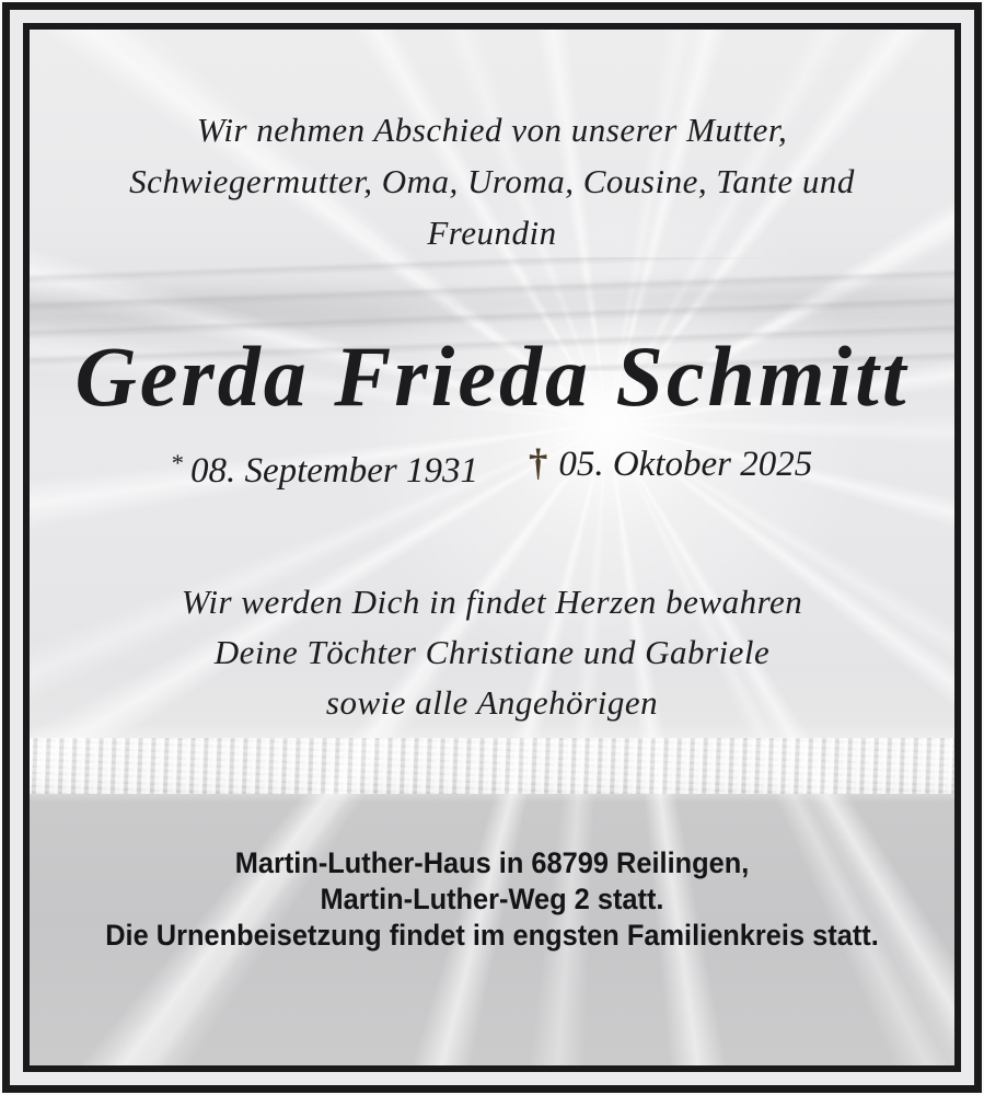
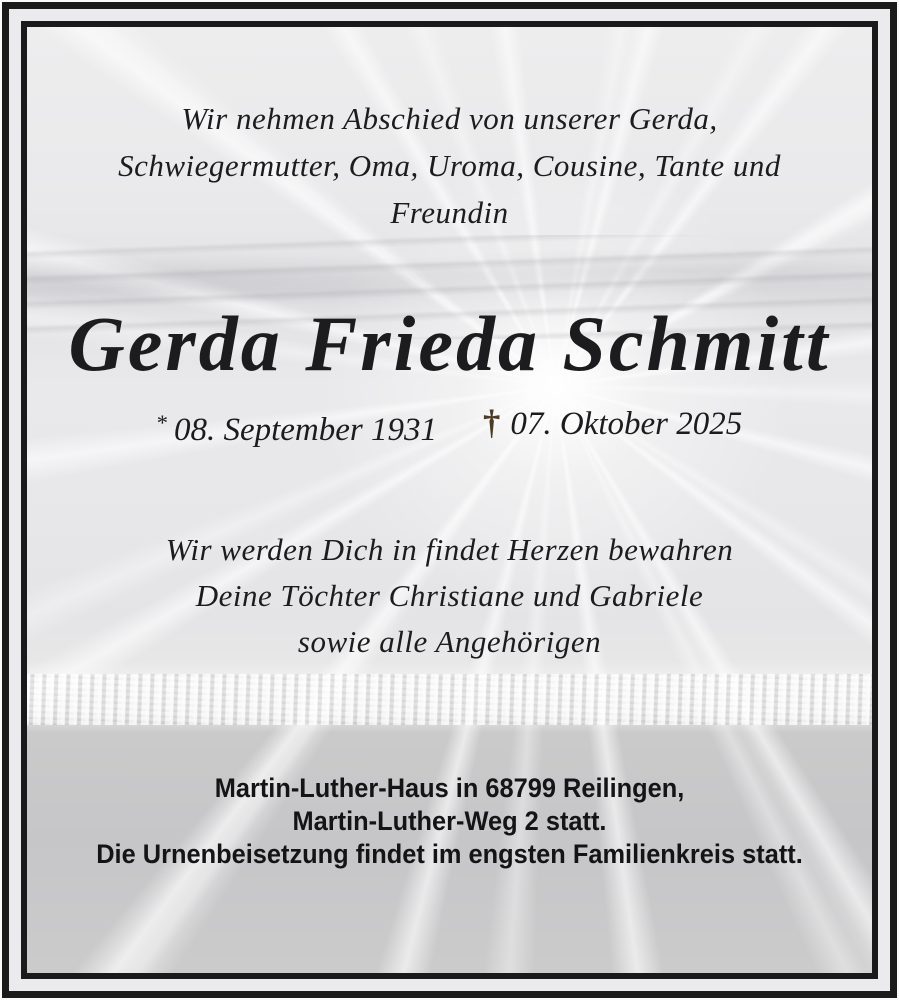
- Wir nehmen Abschied von unserer Mutter,
+ Wir nehmen Abschied von unserer Gerda,
  Schwiegermutter, Oma, Uroma, Cousine, Tante und
  Freundin
  Gerda Frieda Schmitt
  * 08. September 1931
- † 05. Oktober 2025
+ † 07. Oktober 2025
  Wir werden Dich in findet Herzen bewahren
  Deine Töchter Christiane und Gabriele
  sowie alle Angehörigen
  Martin-Luther-Haus in 68799 Reilingen,
  Martin-Luther-Weg 2 statt.
  Die Urnenbeisetzung findet im engsten Familienkreis statt.
